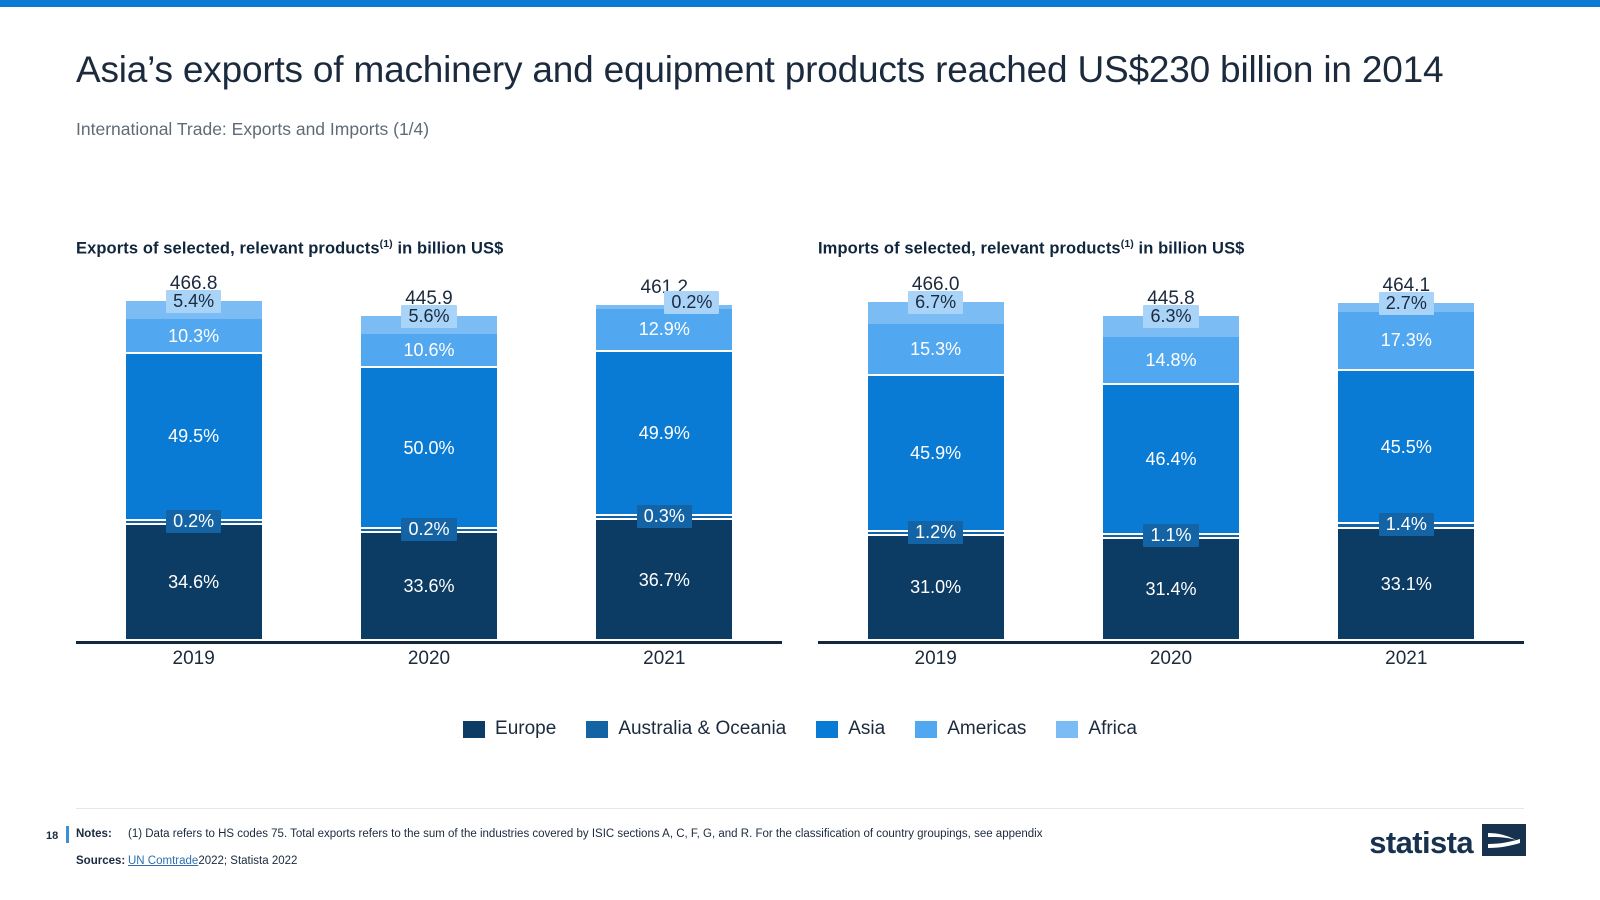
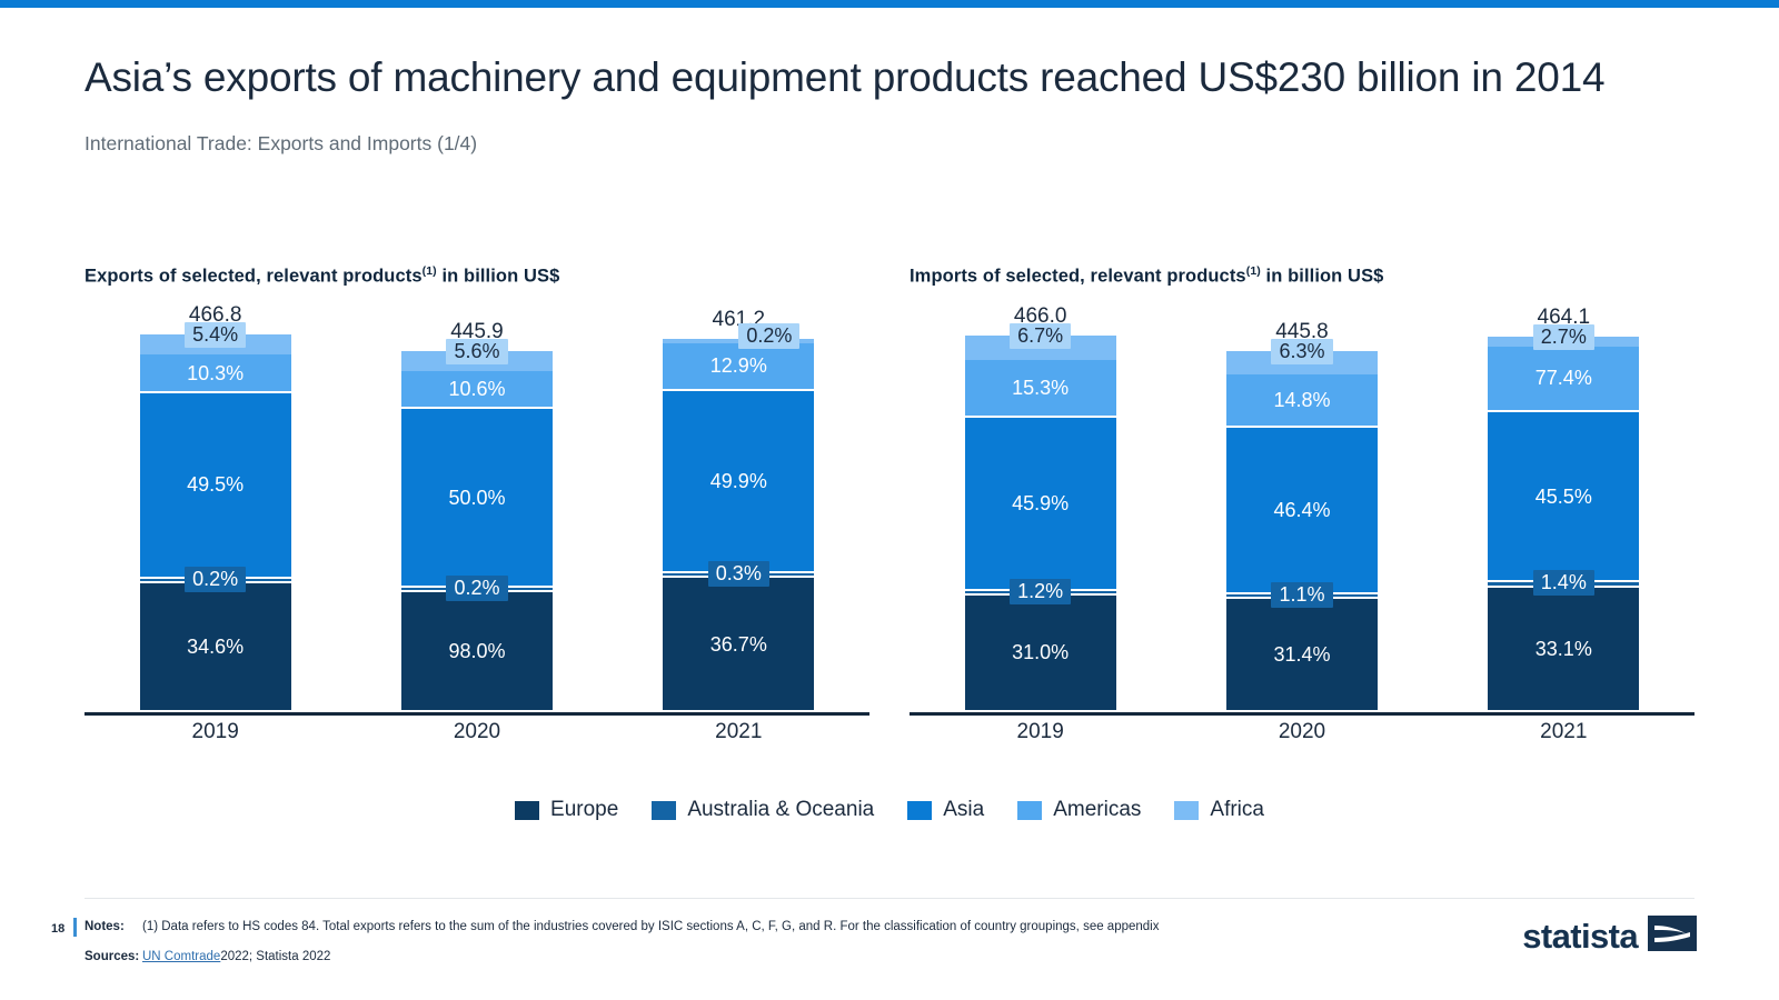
  Asia’s exports of machinery and equipment products reached US$230 billion in 2014
  International Trade: Exports and Imports (1/4)
  Exports of selected, relevant products(1) in billion US$
  466.8
  5.4%
  10.3%
  49.5%
  0.2%
  34.6%
  445.9
  5.6%
  10.6%
  50.0%
  0.2%
- 33.6%
+ 98.0%
  461.2
  0.2%
  12.9%
  49.9%
  0.3%
  36.7%
  2019
  2020
  2021
  Imports of selected, relevant products(1) in billion US$
  466.0
  6.7%
  15.3%
  45.9%
  1.2%
  31.0%
  445.8
  6.3%
  14.8%
  46.4%
  1.1%
  31.4%
  464.1
  2.7%
- 17.3%
+ 77.4%
  45.5%
  1.4%
  33.1%
  2019
  2020
  2021
  Europe
  Australia & Oceania
  Asia
  Americas
  Africa
  18
  Notes:
- (1) Data refers to HS codes 75. Total exports refers to the sum of the industries covered by ISIC sections A, C, F, G, and R. For the classification of country groupings, see appendix
+ (1) Data refers to HS codes 84. Total exports refers to the sum of the industries covered by ISIC sections A, C, F, G, and R. For the classification of country groupings, see appendix
  Sources:
  UN Comtrade
  2022; Statista 2022
  statista
